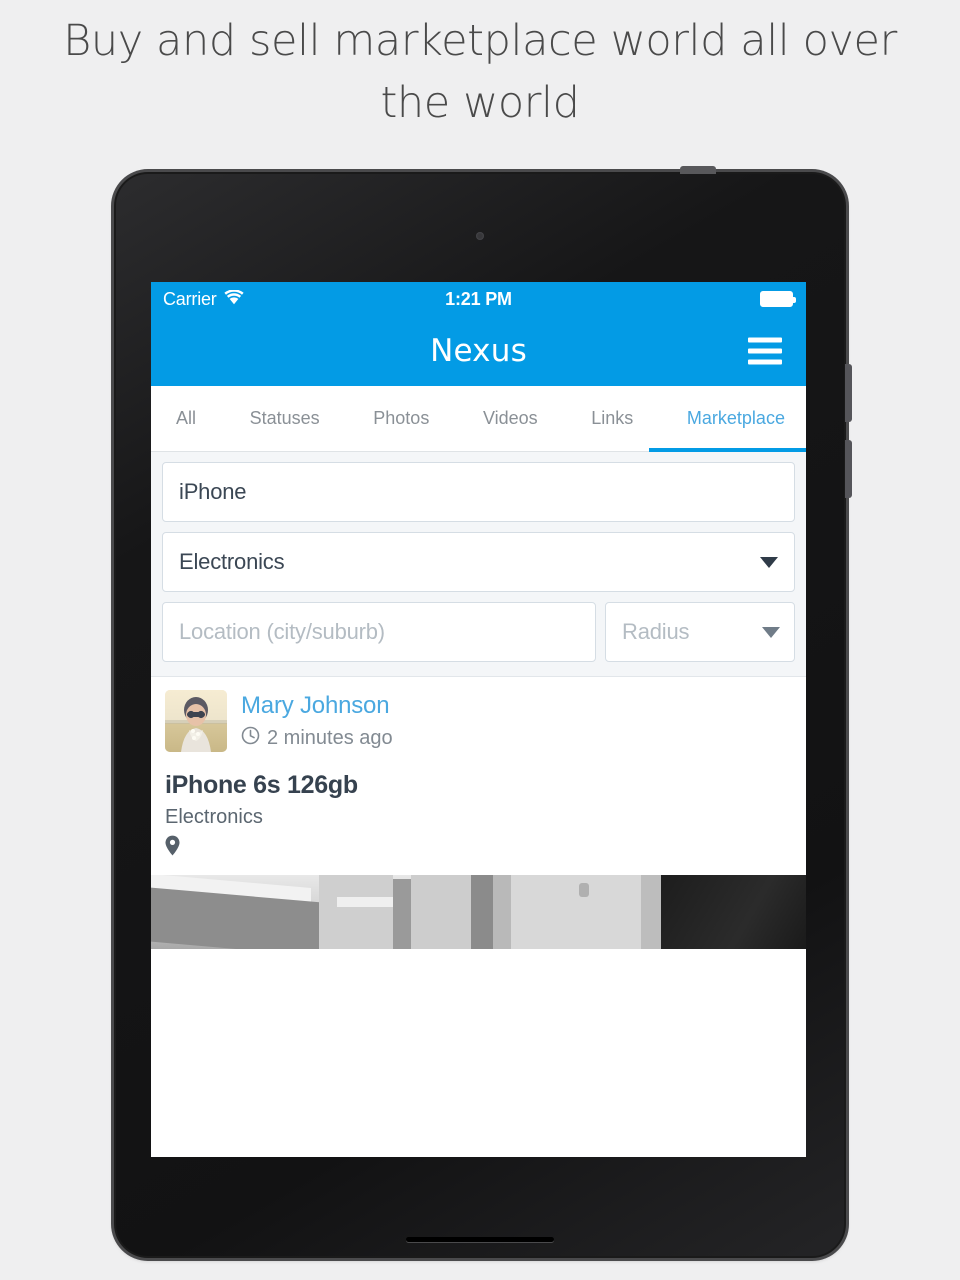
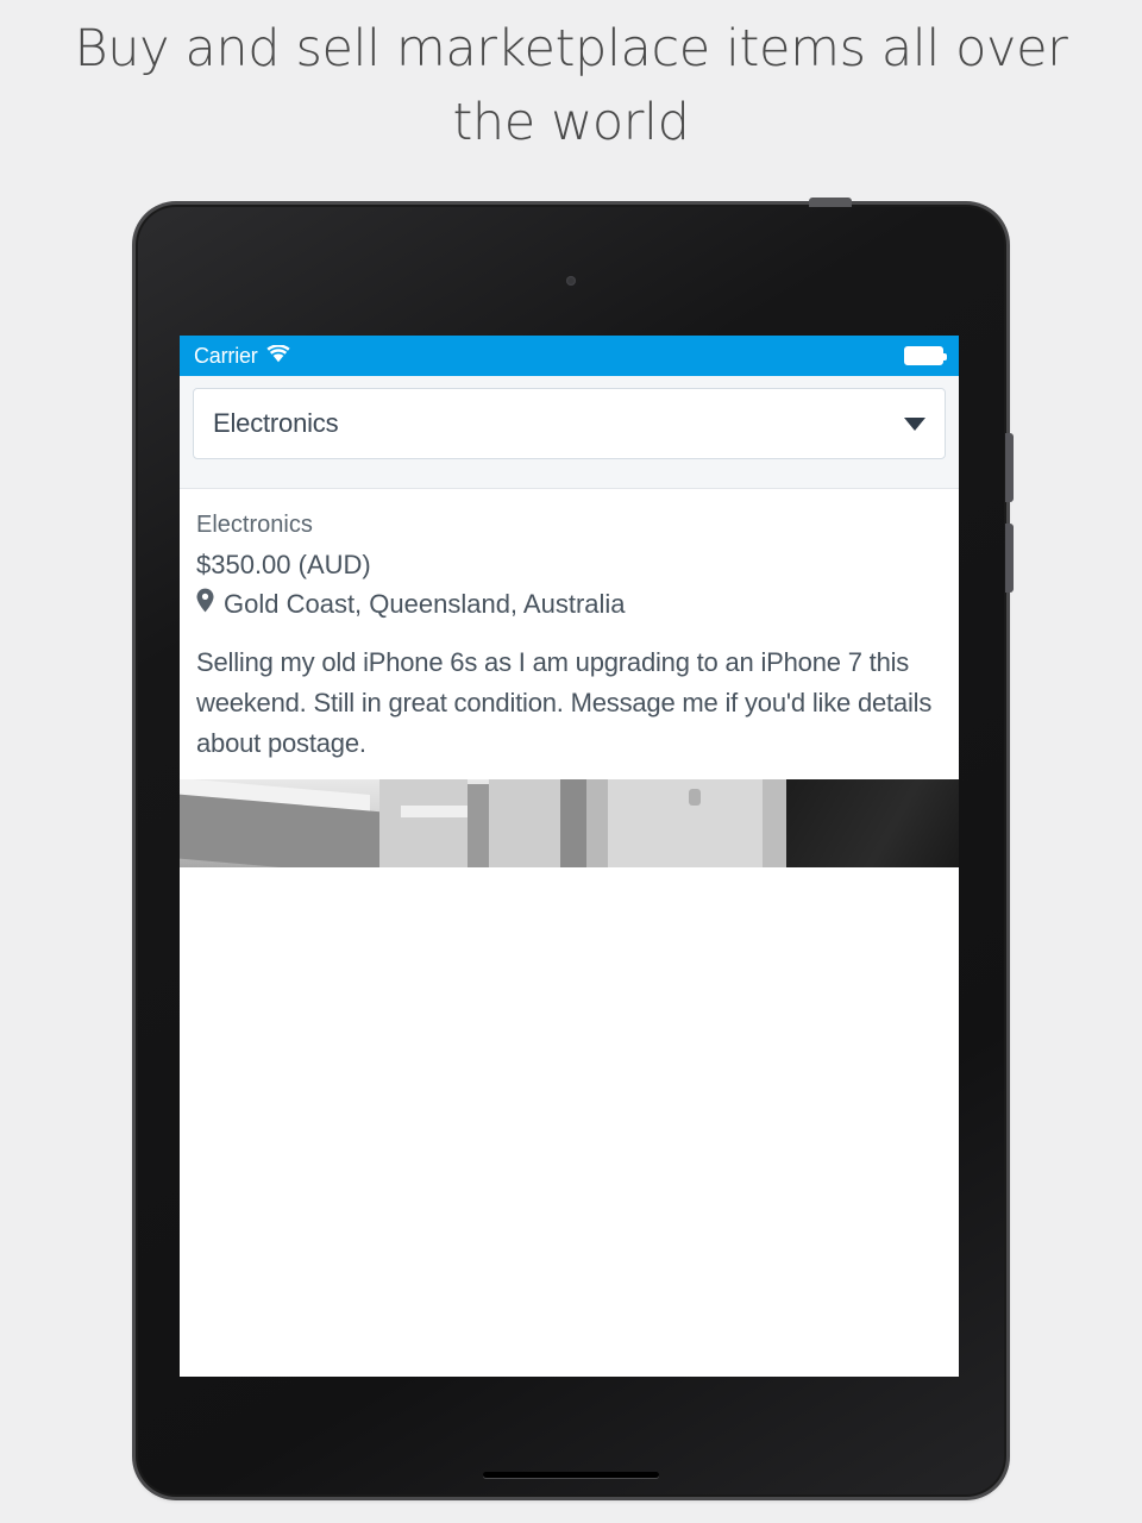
- Buy and sell marketplace world all over the world
+ Buy and sell marketplace items all over the world
  Carrier
- 1:21 PM
- Nexus
- All
- Statuses
- Photos
- Videos
- Links
- Marketplace
- iPhone
  Electronics
- Location (city/suburb)
- Radius
- Mary Johnson
- 2 minutes ago
- iPhone 6s 126gb
  Electronics
+ $350.00 (AUD)
+ Gold Coast, Queensland, Australia
+ Selling my old iPhone 6s as I am upgrading to an iPhone 7 this weekend. Still in great condition. Message me if you'd like details about postage.
